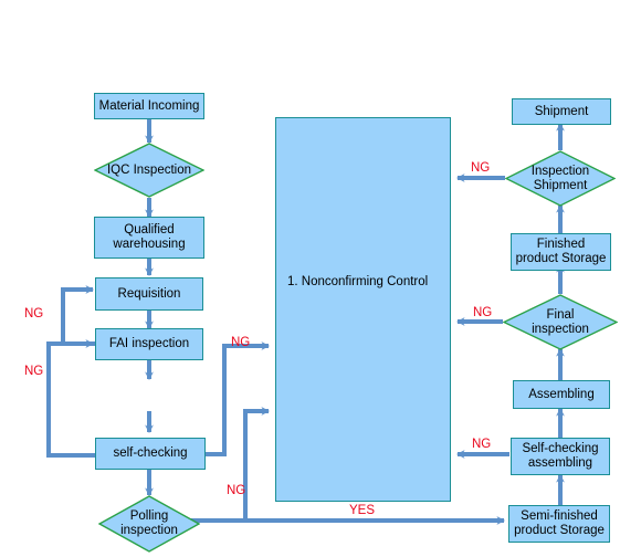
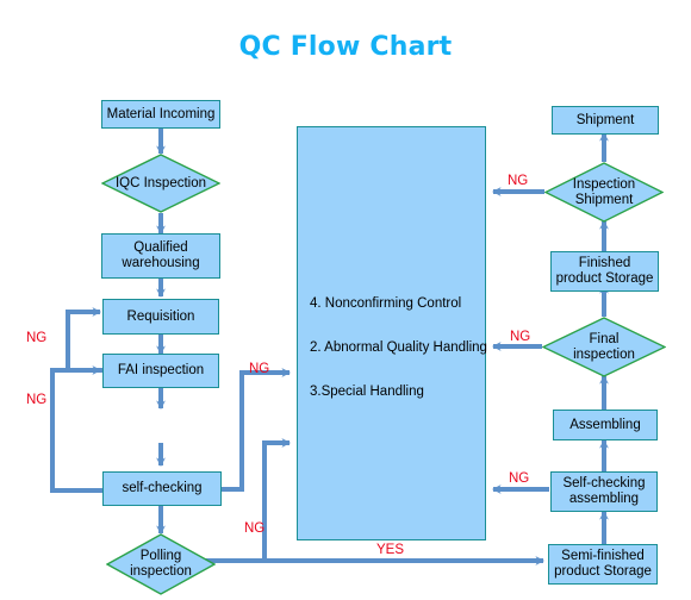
+ QC Flow Chart
- 1. Nonconfirming Control
+ 4. Nonconfirming Control
+ 2. Abnormal Quality Handling
+ 3.Special Handling
  Material Incoming
  IQC Inspection
  Qualified
  warehousing
  Requisition
  FAI inspection
  self-checking
  Polling
  inspection
  Shipment
  Inspection
  Shipment
  Finished
  product Storage
  Final
  inspection
  Assembling
  Self-checking
  assembling
  Semi-finished
  product Storage
  NG
  NG
  NG
  NG
  YES
  NG
  NG
  NG
